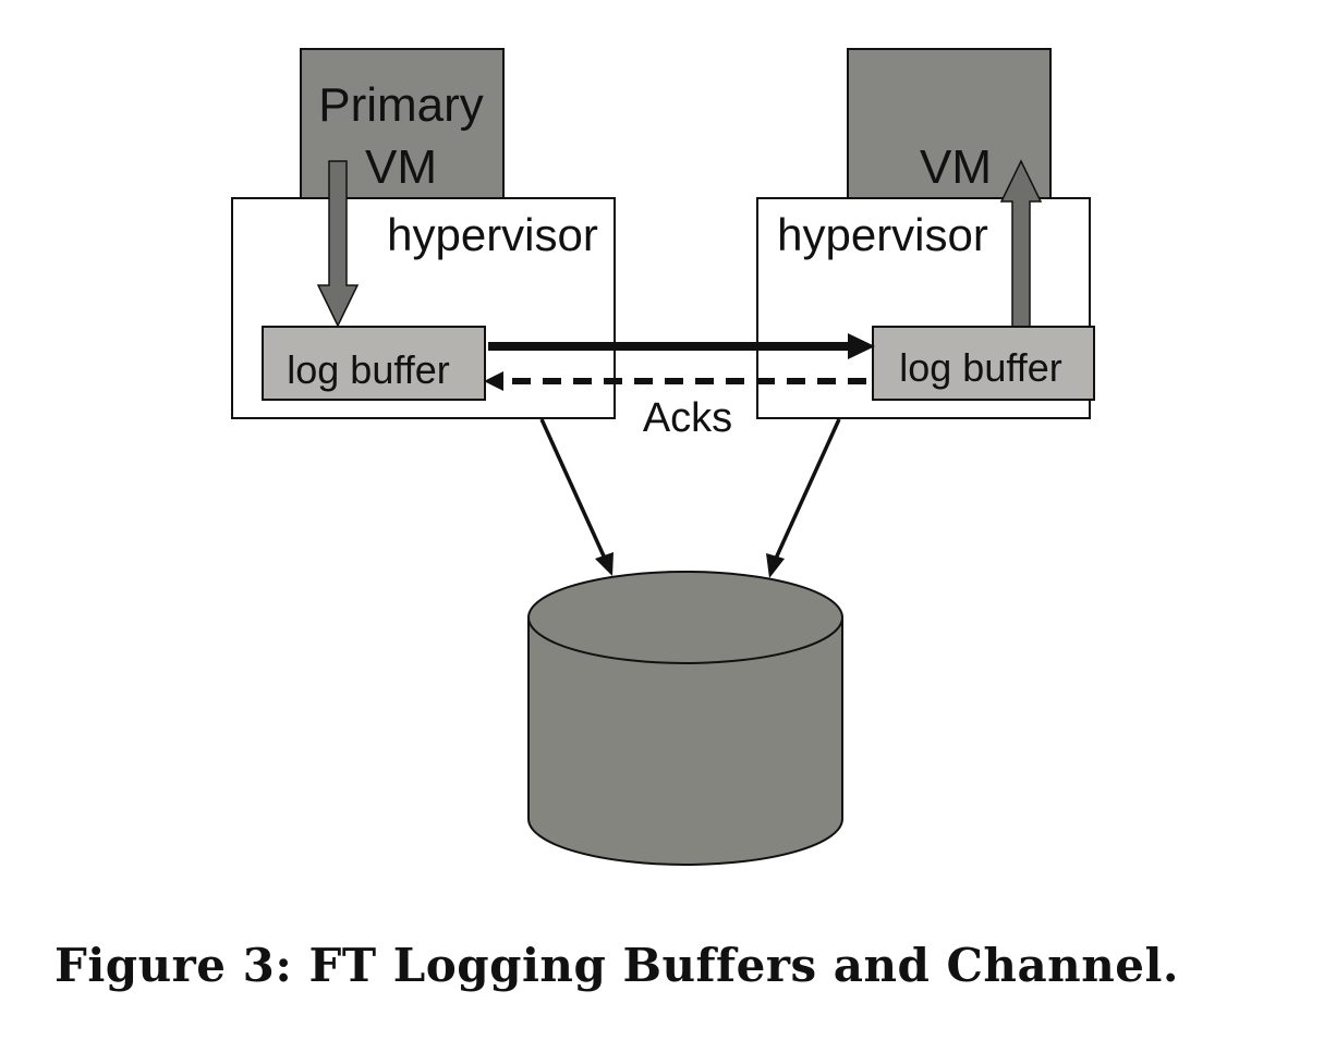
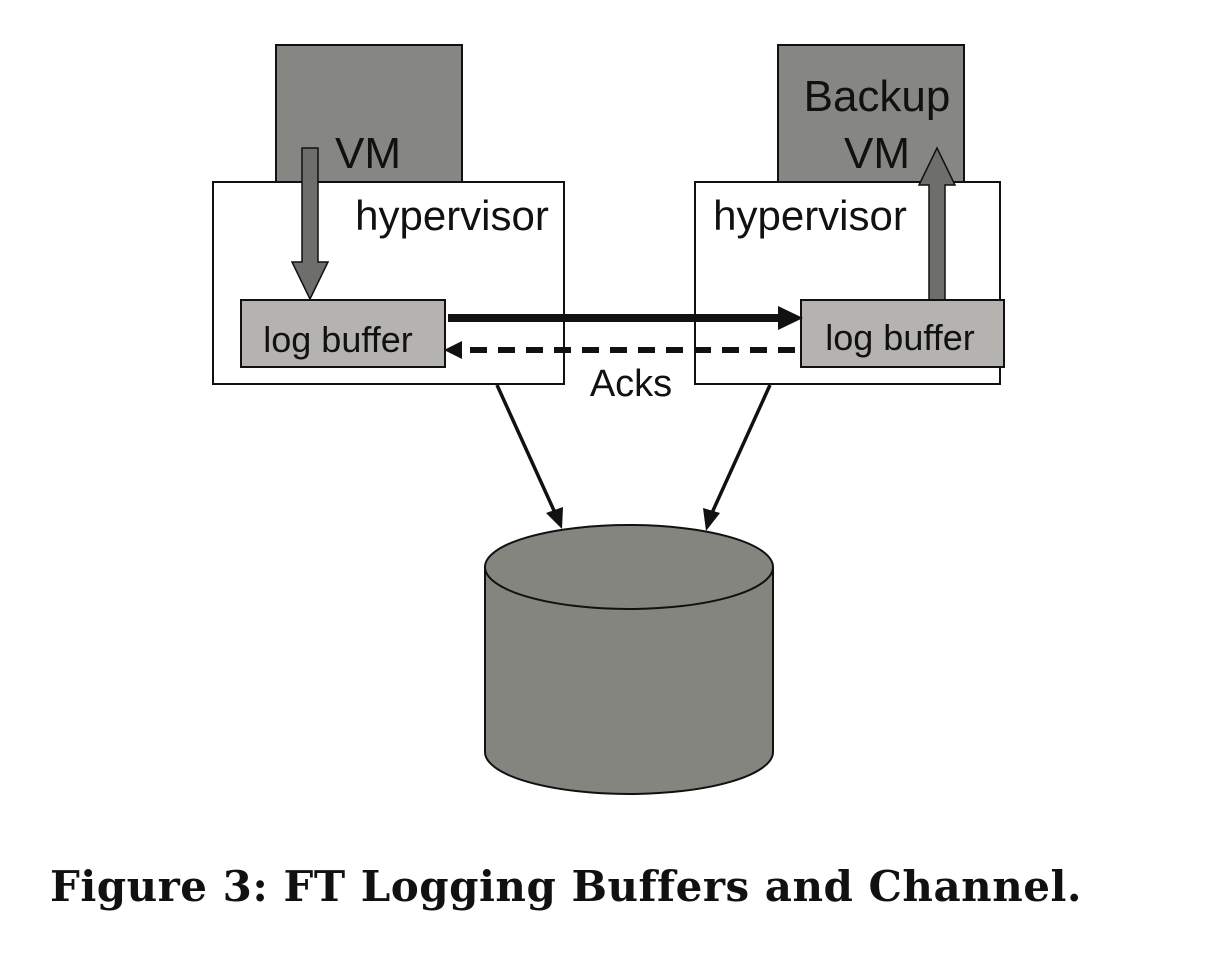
- Primary
  VM
+ Backup
  VM
  hypervisor
  hypervisor
  log buffer
  log buffer
  Acks
  Figure 3: FT Logging Buffers and Channel.
